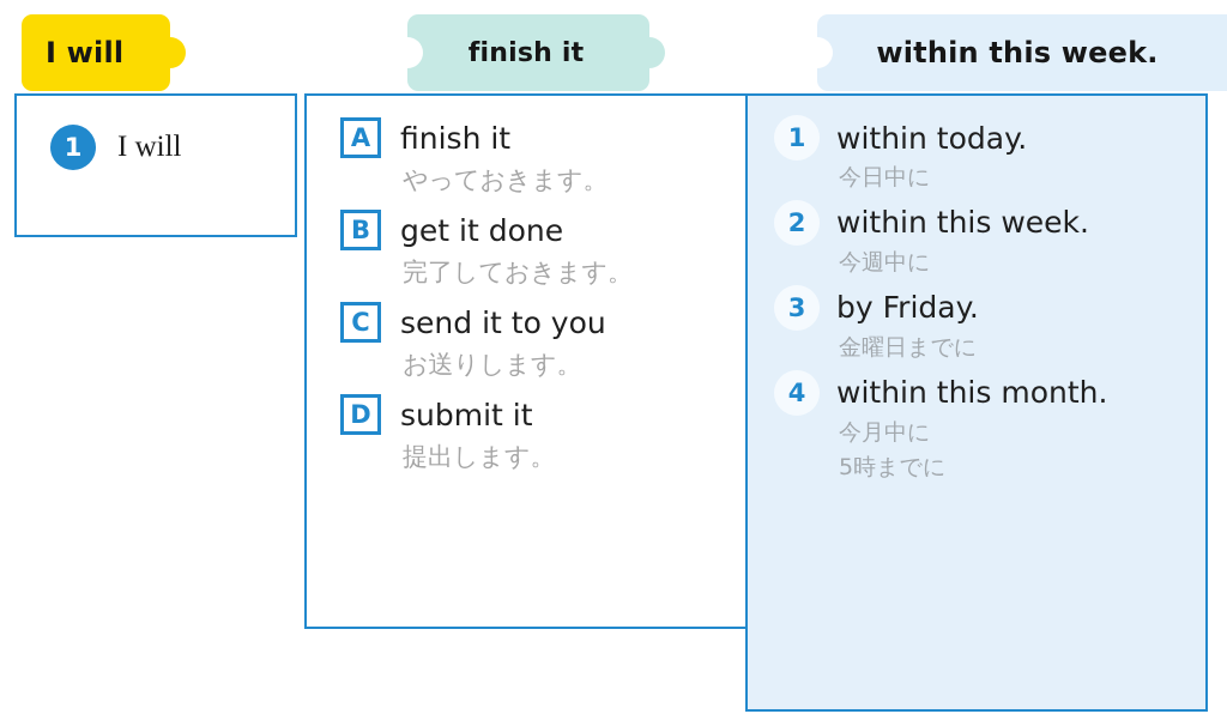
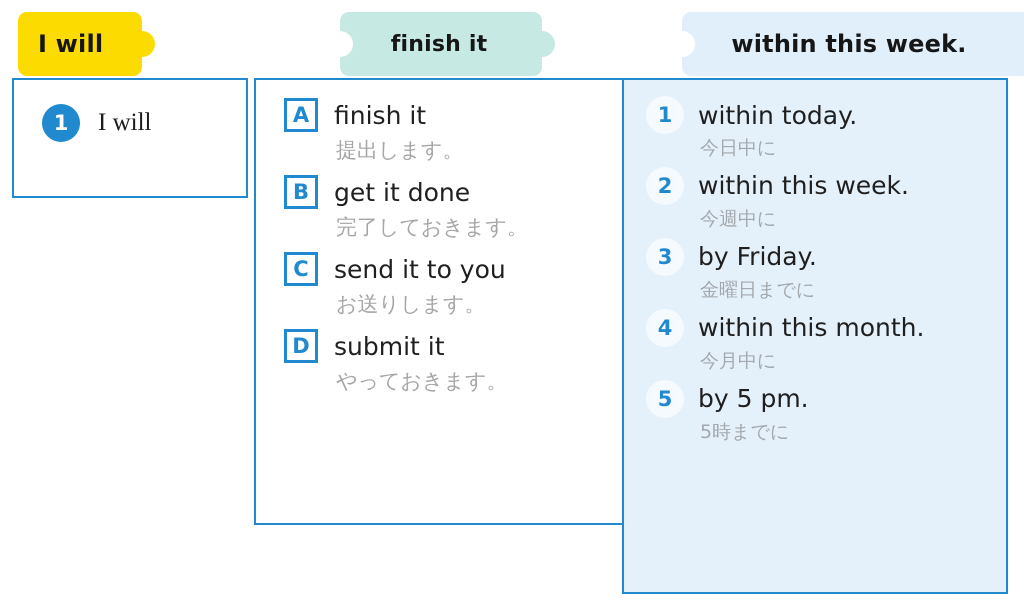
  I will
  finish it
  within this week.
  1
  I will
  A
  finish it
- やっておきます。
+ 提出します。
  B
  get it done
  完了しておきます。
  C
  send it to you
  お送りします。
  D
  submit it
- 提出します。
+ やっておきます。
  1
  within today.
  今日中に
  2
  within this week.
  今週中に
  3
  by Friday.
  金曜日までに
  4
  within this month.
  今月中に
+ 5
+ by 5 pm.
  5時までに
